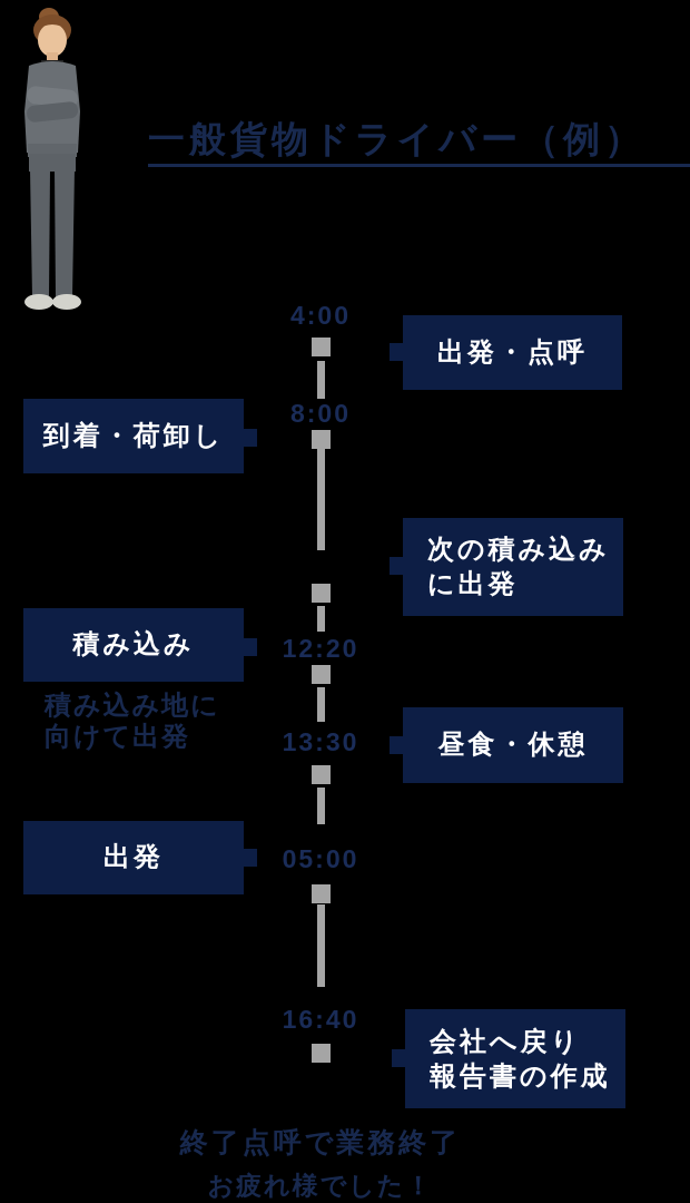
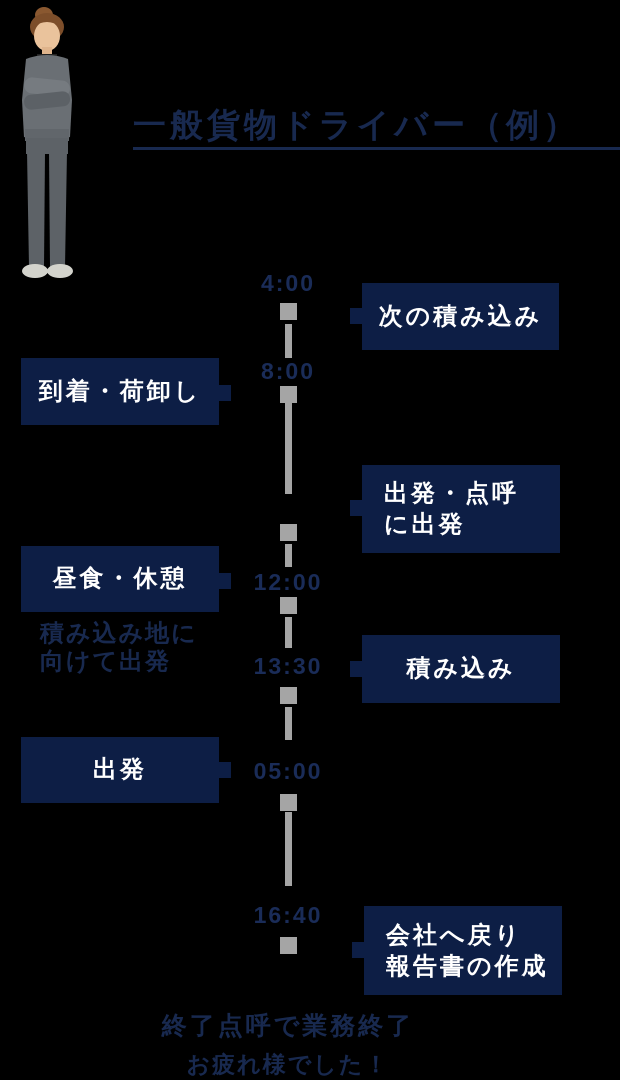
  一般貨物ドライバー（例）
  4:00
  8:00
- 12:20
+ 12:00
  13:30
  05:00
  16:40
- 出発・点呼
+ 次の積み込み
  到着・荷卸し
- 次の積み込み
+ 出発・点呼
  に出発
- 積み込み
+ 昼食・休憩
  積み込み地に
  向けて出発
- 昼食・休憩
+ 積み込み
  出発
  会社へ戻り
  報告書の作成
  終了点呼で業務終了
  お疲れ様でした！
